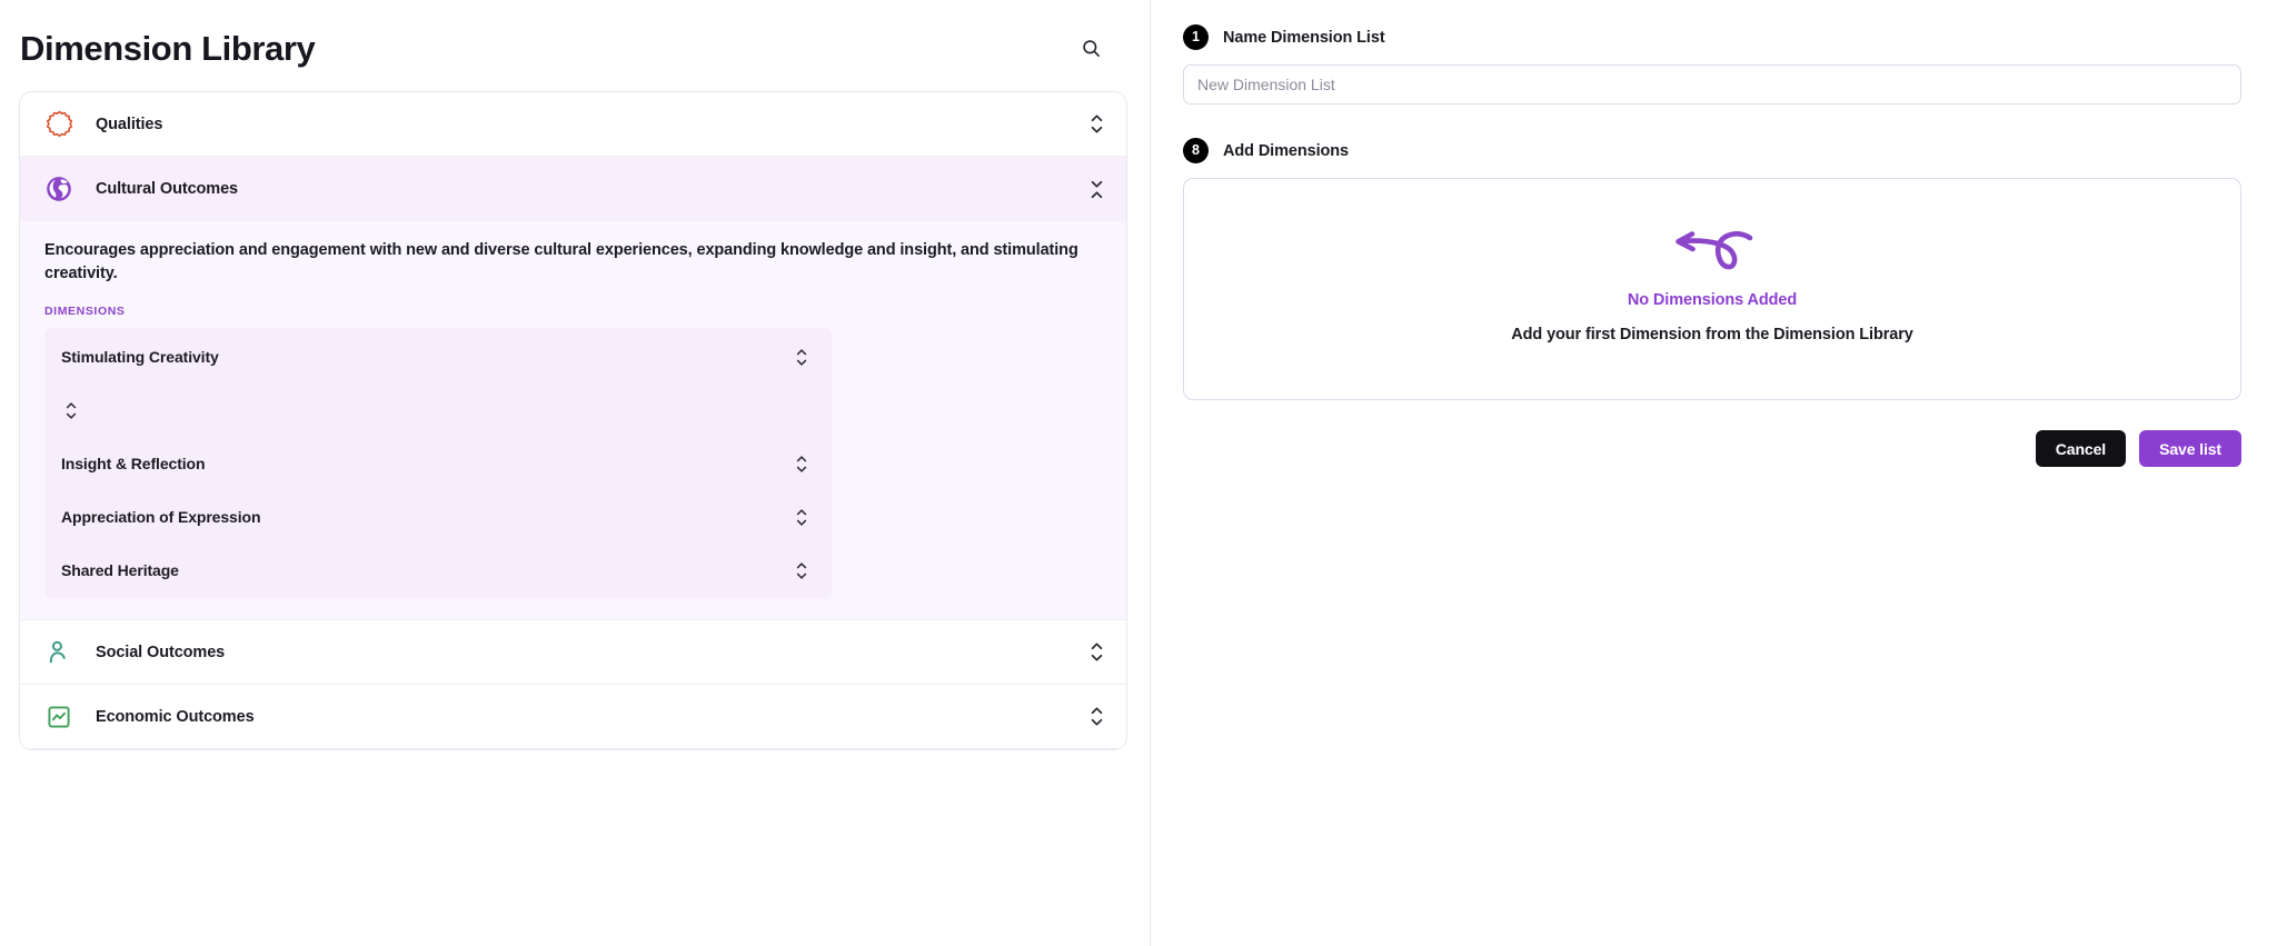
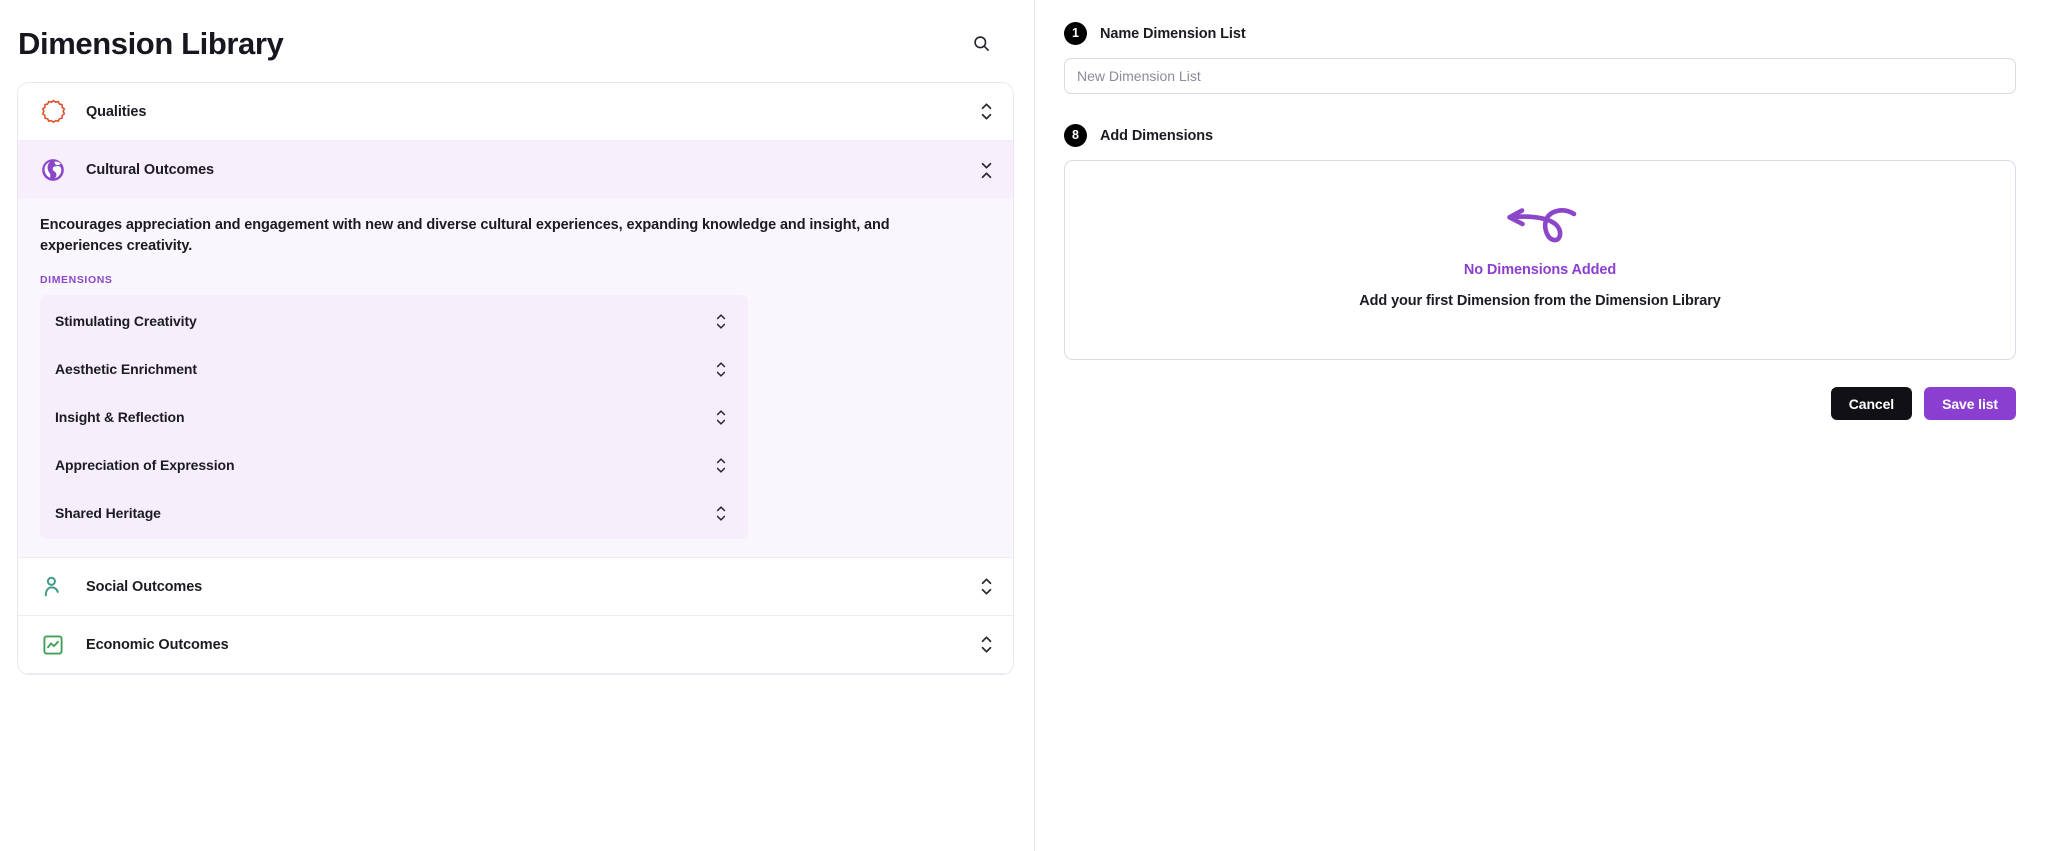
  Dimension Library
  Qualities
  Cultural Outcomes
- Encourages appreciation and engagement with new and diverse cultural experiences, expanding knowledge and insight, and stimulating creativity.
+ Encourages appreciation and engagement with new and diverse cultural experiences, expanding knowledge and insight, and experiences creativity.
  DIMENSIONS
  Stimulating Creativity
+ Aesthetic Enrichment
  Insight & Reflection
  Appreciation of Expression
  Shared Heritage
  Social Outcomes
  Economic Outcomes
  1
  Name Dimension List
  New Dimension List
  8
  Add Dimensions
  No Dimensions Added
  Add your first Dimension from the Dimension Library
  Cancel
  Save list
